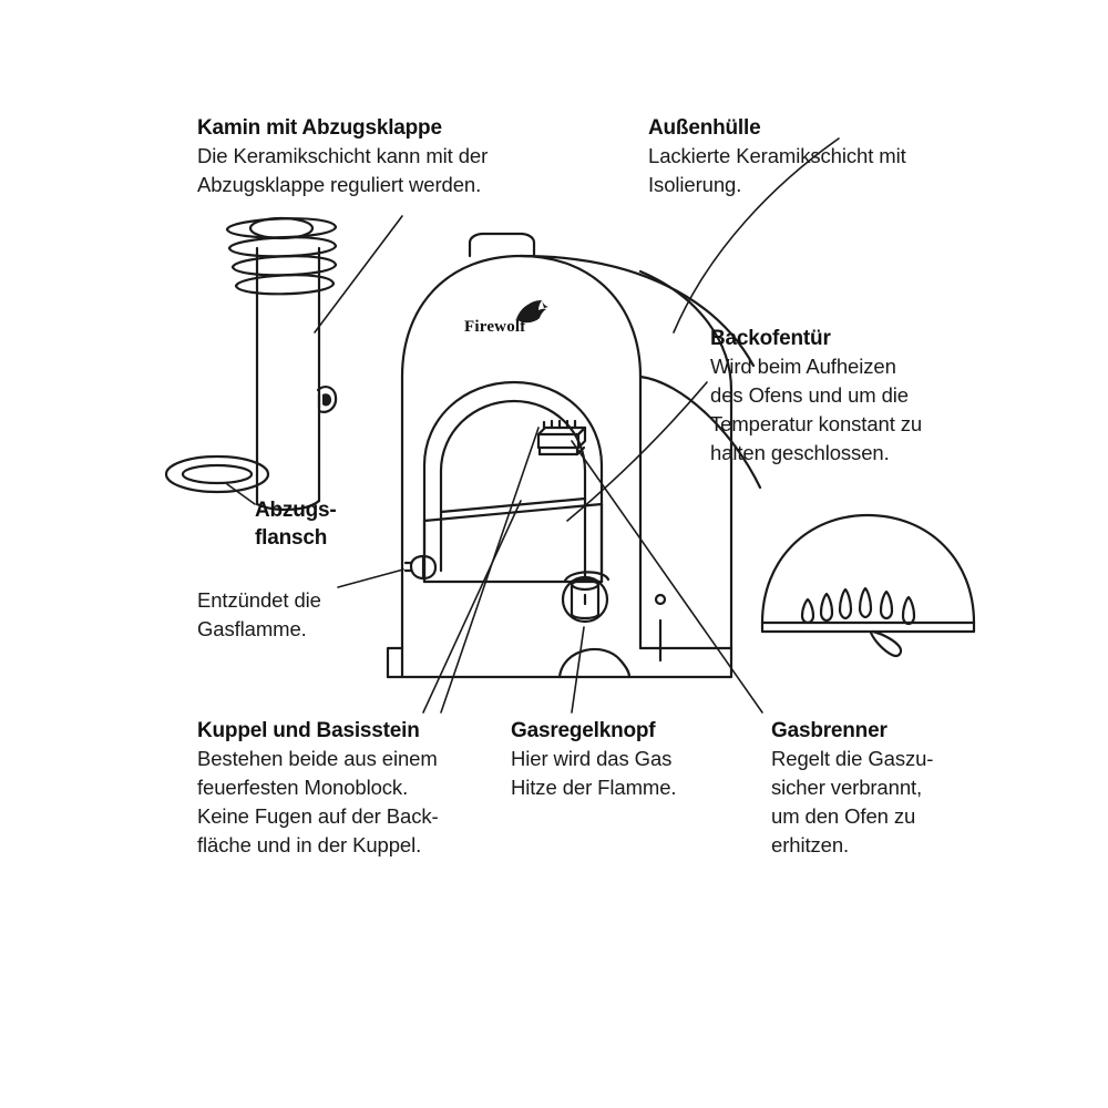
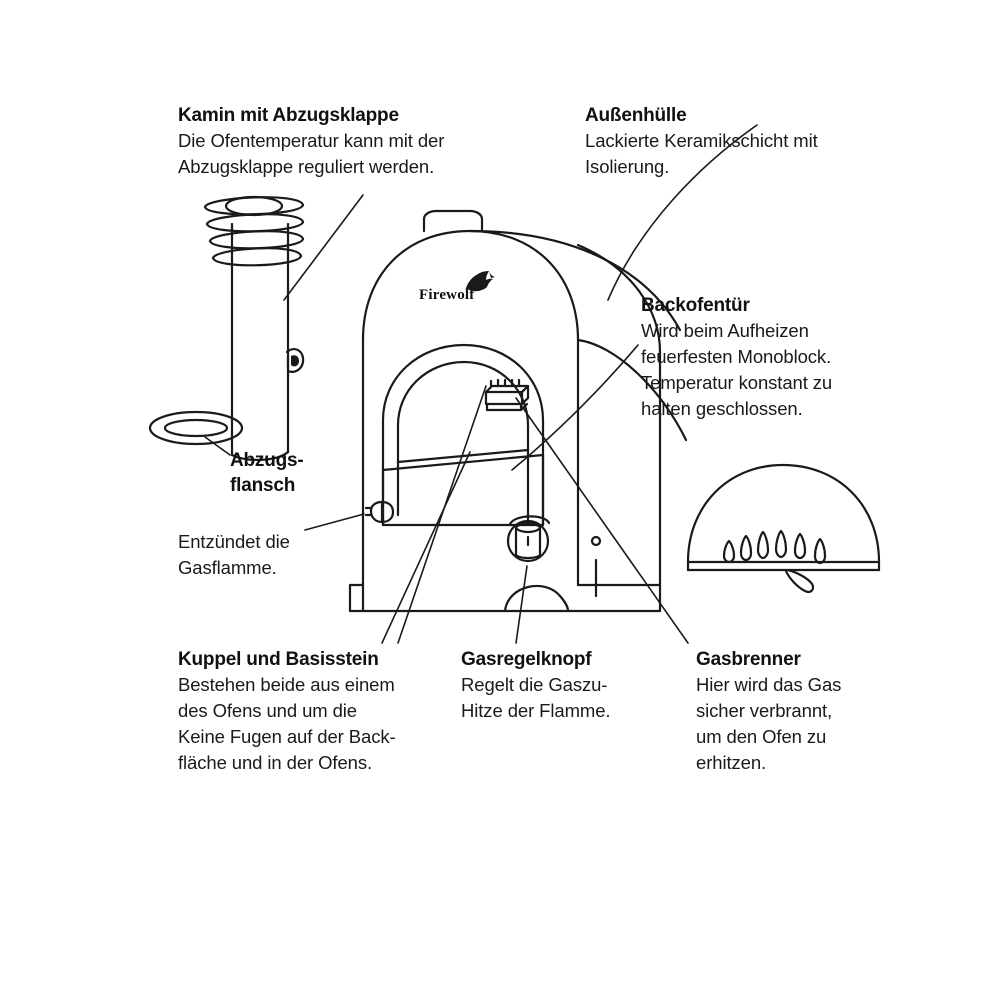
  Firewolf
  Kamin mit Abzugsklappe
- Die Keramikschicht kann mit der
+ Die Ofentemperatur kann mit der
  Abzugsklappe reguliert werden.
  Außenhülle
  Lackierte Keramikschicht mit
  Isolierung.
  Backofentür
  Wird beim Aufheizen
- des Ofens und um die
+ feuerfesten Monoblock.
  Temperatur konstant zu
  halten geschlossen.
  Abzugs-
  flansch
  Entzündet die
  Gasflamme.
  Kuppel und Basisstein
  Bestehen beide aus einem
- feuerfesten Monoblock.
+ des Ofens und um die
  Keine Fugen auf der Back-
- fläche und in der Kuppel.
+ fläche und in der Ofens.
  Gasregelknopf
- Hier wird das Gas
+ Regelt die Gaszu-
  Hitze der Flamme.
  Gasbrenner
- Regelt die Gaszu-
+ Hier wird das Gas
  sicher verbrannt,
  um den Ofen zu
  erhitzen.
